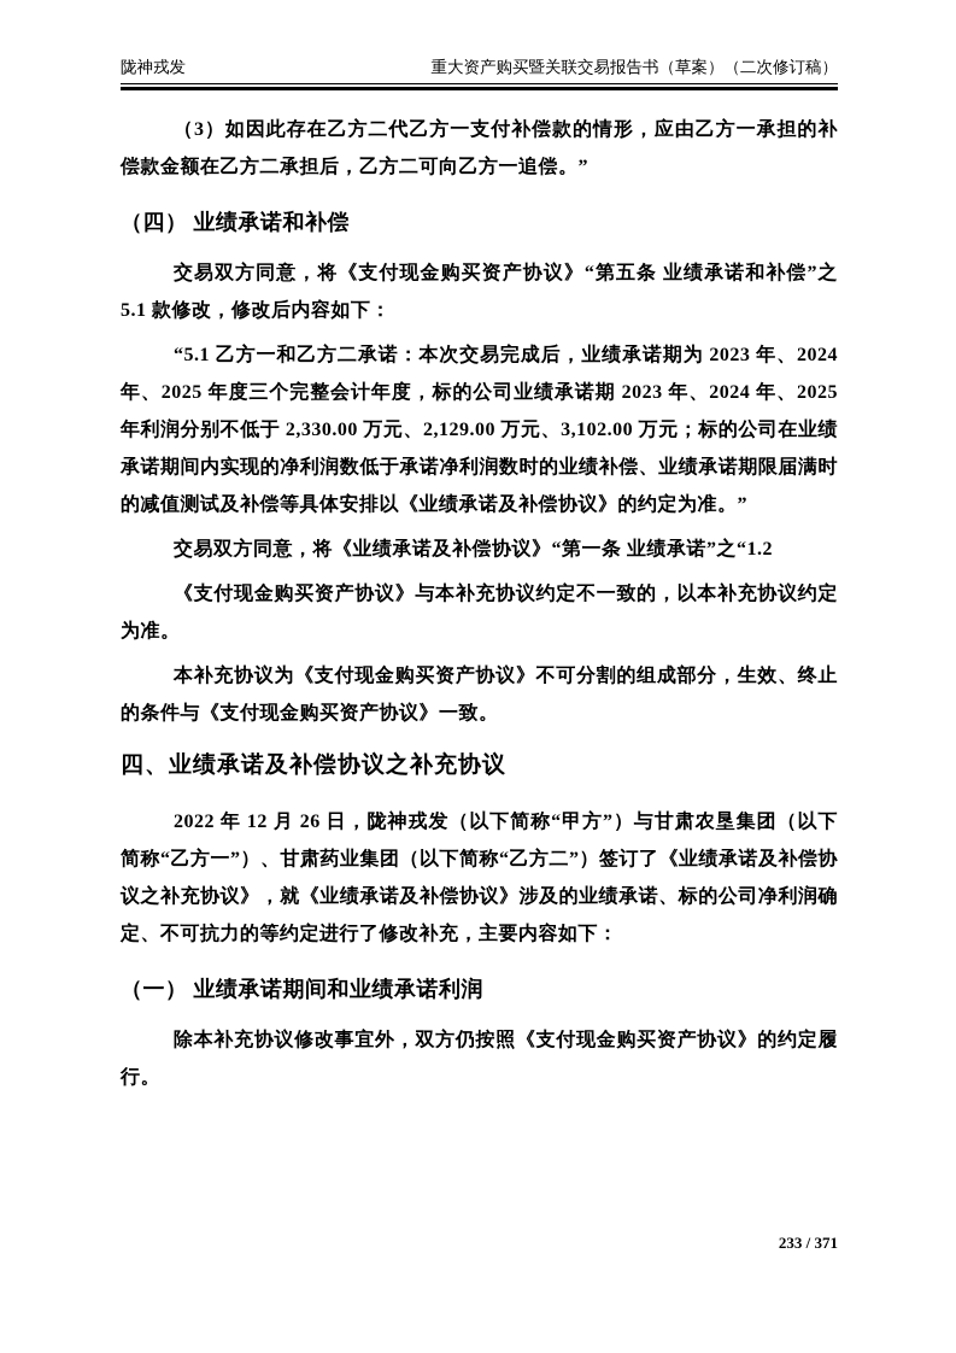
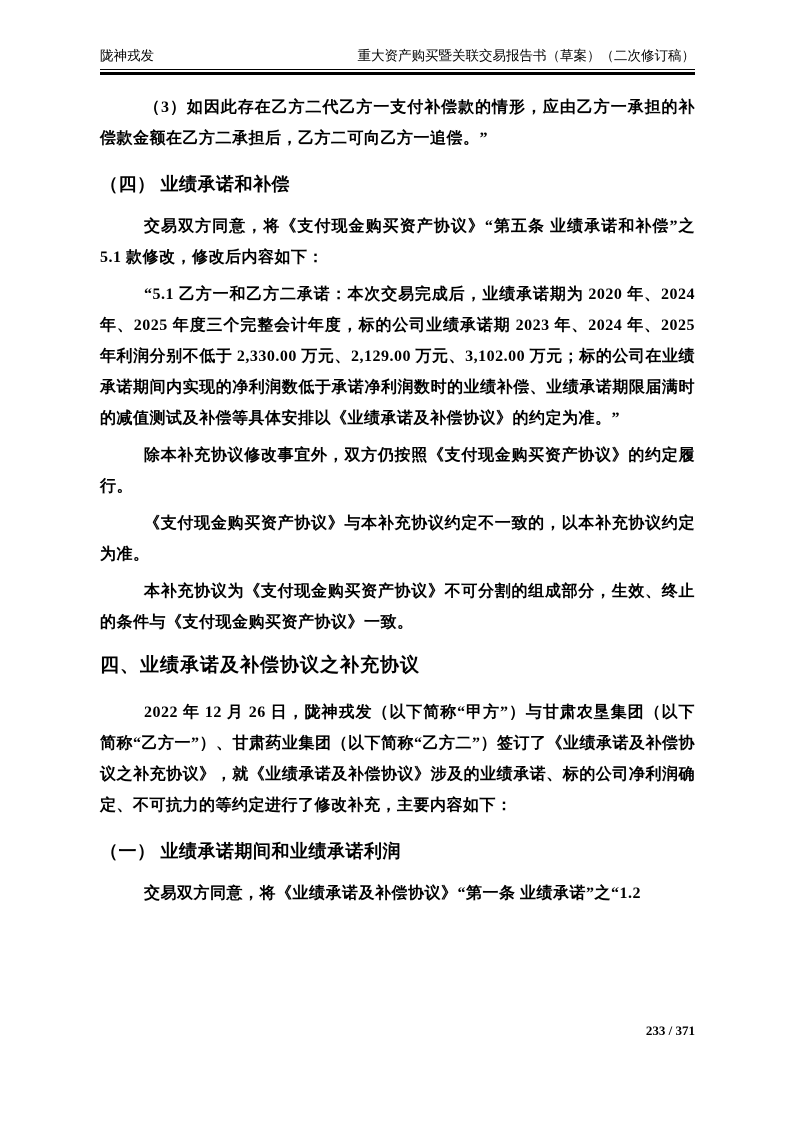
  陇神戎发
  重大资产购买暨关联交易报告书（草案）（二次修订稿）
  （3）如因此存在乙方二代乙方一支付补偿款的情形，应由乙方一承担的补偿款金额在乙方二承担后，乙方二可向乙方一追偿。”
  （四） 业绩承诺和补偿
  交易双方同意，将《支付现金购买资产协议》“第五条 业绩承诺和补偿”之 5.1 款修改，修改后内容如下：
- “5.1 乙方一和乙方二承诺：本次交易完成后，业绩承诺期为 2023 年、2024 年、2025 年度三个完整会计年度，标的公司业绩承诺期 2023 年、2024 年、2025 年利润分别不低于 2,330.00 万元、2,129.00 万元、3,102.00 万元；标的公司在业绩承诺期间内实现的净利润数低于承诺净利润数时的业绩补偿、业绩承诺期限届满时的减值测试及补偿等具体安排以《业绩承诺及补偿协议》的约定为准。”
+ “5.1 乙方一和乙方二承诺：本次交易完成后，业绩承诺期为 2020 年、2024 年、2025 年度三个完整会计年度，标的公司业绩承诺期 2023 年、2024 年、2025 年利润分别不低于 2,330.00 万元、2,129.00 万元、3,102.00 万元；标的公司在业绩承诺期间内实现的净利润数低于承诺净利润数时的业绩补偿、业绩承诺期限届满时的减值测试及补偿等具体安排以《业绩承诺及补偿协议》的约定为准。”
- 交易双方同意，将《业绩承诺及补偿协议》“第一条 业绩承诺”之“1.2
+ 除本补充协议修改事宜外，双方仍按照《支付现金购买资产协议》的约定履行。
  《支付现金购买资产协议》与本补充协议约定不一致的，以本补充协议约定为准。
  本补充协议为《支付现金购买资产协议》不可分割的组成部分，生效、终止的条件与《支付现金购买资产协议》一致。
  四、业绩承诺及补偿协议之补充协议
  2022 年 12 月 26 日，陇神戎发（以下简称“甲方”）与甘肃农垦集团（以下简称“乙方一”）、甘肃药业集团（以下简称“乙方二”）签订了《业绩承诺及补偿协议之补充协议》，就《业绩承诺及补偿协议》涉及的业绩承诺、标的公司净利润确定、不可抗力的等约定进行了修改补充，主要内容如下：
  （一） 业绩承诺期间和业绩承诺利润
- 除本补充协议修改事宜外，双方仍按照《支付现金购买资产协议》的约定履行。
+ 交易双方同意，将《业绩承诺及补偿协议》“第一条 业绩承诺”之“1.2
  233 / 371
